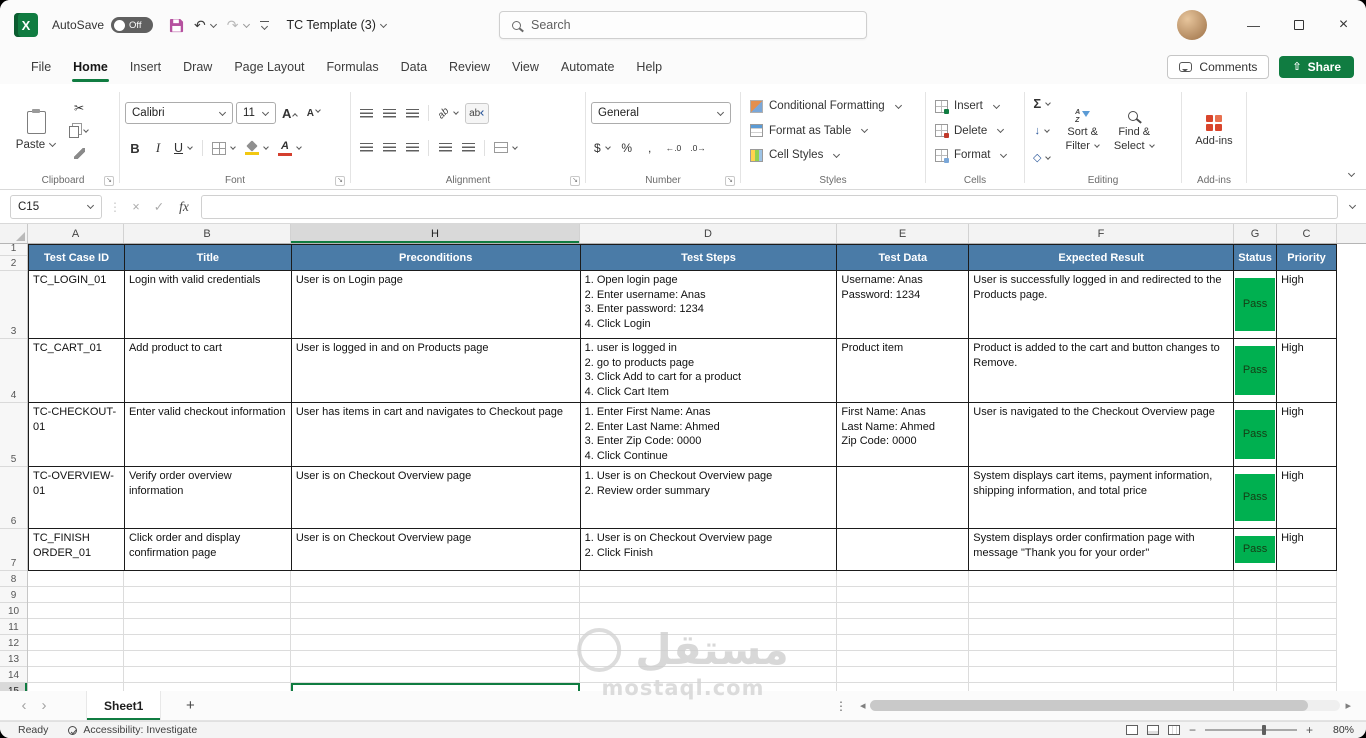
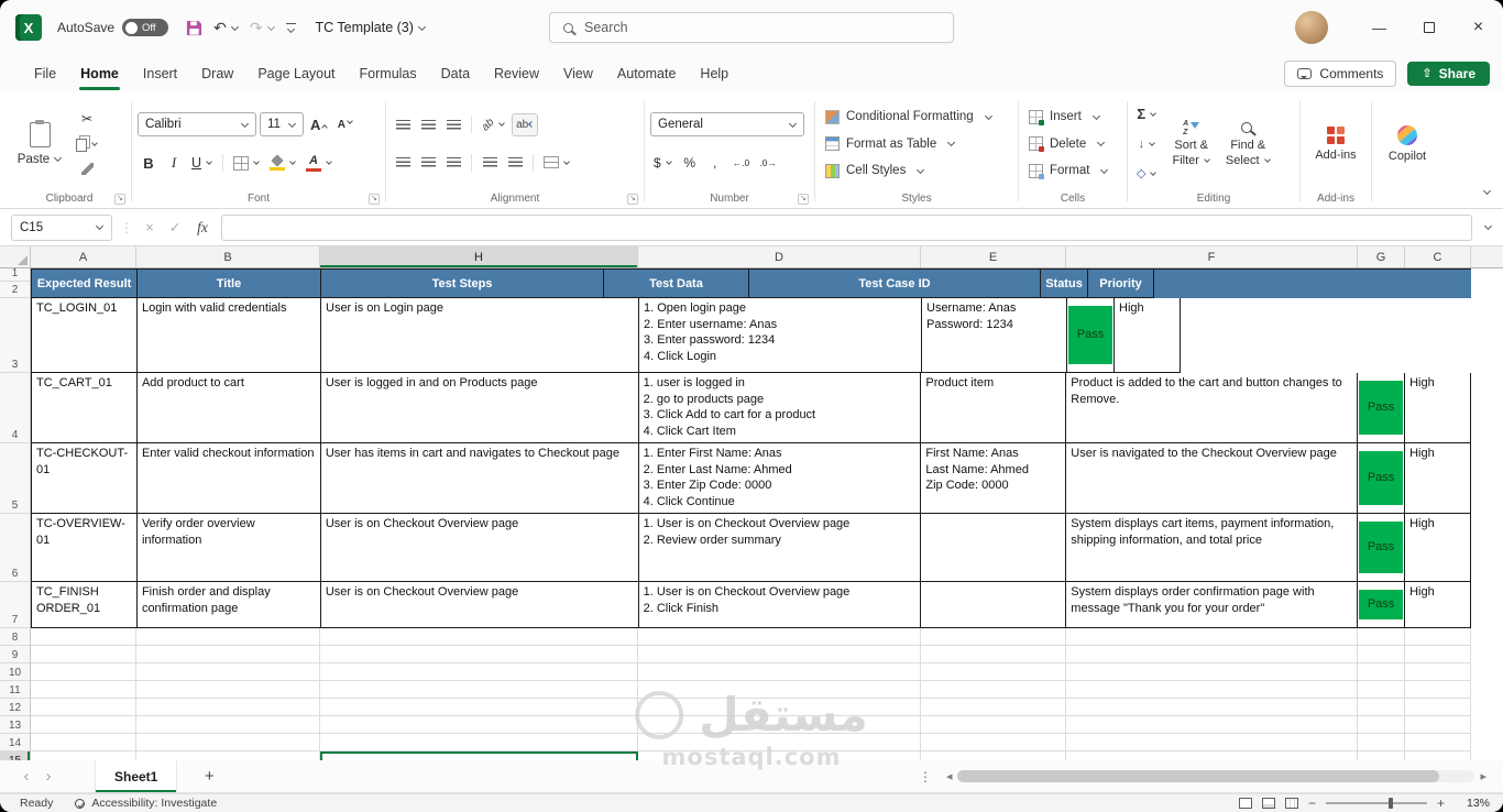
  X
  AutoSave
  Off
  ↶
  ↷
  TC Template (3)
  Search
  —
  ×
  File
  Home
  Insert
  Draw
  Page Layout
  Formulas
  Data
  Review
  View
  Automate
  Help
  Comments
  ⇧
  Share
  Paste
  ✂
  Clipboard
  Calibri
  11
  A
  A
  B
  I
  U
  A
  Font
  ab
  Alignment
  General
  $
  %
  ,
  ←.0
  .0→
  Number
  Conditional Formatting
  Format as Table
  Cell Styles
  Styles
  Insert
  Delete
  Format
  Cells
  Σ
  ↓
  ◇
  Sort &
  Filter
  Find &
  Select
  Editing
  Add-ins
  Add-ins
+ Copilot
  C15
  ⋮
  ×
  ✓
  fx
  A
  B
  H
  D
  E
  F
  G
  C
  1
  2
  3
  4
  5
  6
  7
  8
  9
  10
  11
  12
  13
  14
- Test Case ID
+ Expected Result
  Title
- Preconditions
  Test Steps
  Test Data
- Expected Result
+ Test Case ID
  Status
  Priority
  TC_LOGIN_01
  Login with valid credentials
  User is on Login page
  1. Open login page
  2. Enter username: Anas
  3. Enter password: 1234
  4. Click Login
  Username: Anas
  Password: 1234
- User is successfully logged in and redirected to the Products page.
  Pass
  High
  TC_CART_01
  Add product to cart
  User is logged in and on Products page
  1. user is logged in
  2. go to products page
  3. Click Add to cart for a product
  4. Click Cart Item
  Product item
  Product is added to the cart and button changes to Remove.
  Pass
  High
  TC-CHECKOUT-01
  Enter valid checkout information
  User has items in cart and navigates to Checkout page
  1. Enter First Name: Anas
  2. Enter Last Name: Ahmed
  3. Enter Zip Code: 0000
  4. Click Continue
  First Name: Anas
  Last Name: Ahmed
  Zip Code: 0000
  User is navigated to the Checkout Overview page
  Pass
  High
  TC-OVERVIEW-01
  Verify order overview information
  User is on Checkout Overview page
  1. User is on Checkout Overview page
  2. Review order summary
  System displays cart items, payment information, shipping information, and total price
  Pass
  High
  TC_FINISH ORDER_01
- Click order and display confirmation page
+ Finish order and display confirmation page
  User is on Checkout Overview page
  1. User is on Checkout Overview page
  2. Click Finish
  System displays order confirmation page with message "Thank you for your order"
  Pass
  High
  ‹
  ›
  Sheet1
  +
  ⋮
  ◂
  ▸
  Ready
  Accessibility: Investigate
  −
  +
- 80%
+ 13%
  مستقل
  mostaql.com
